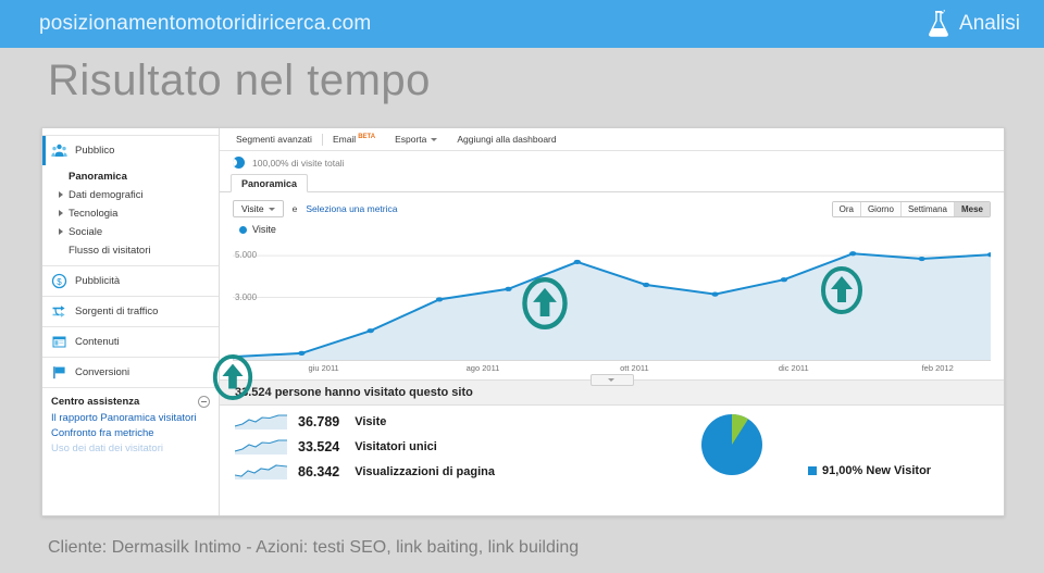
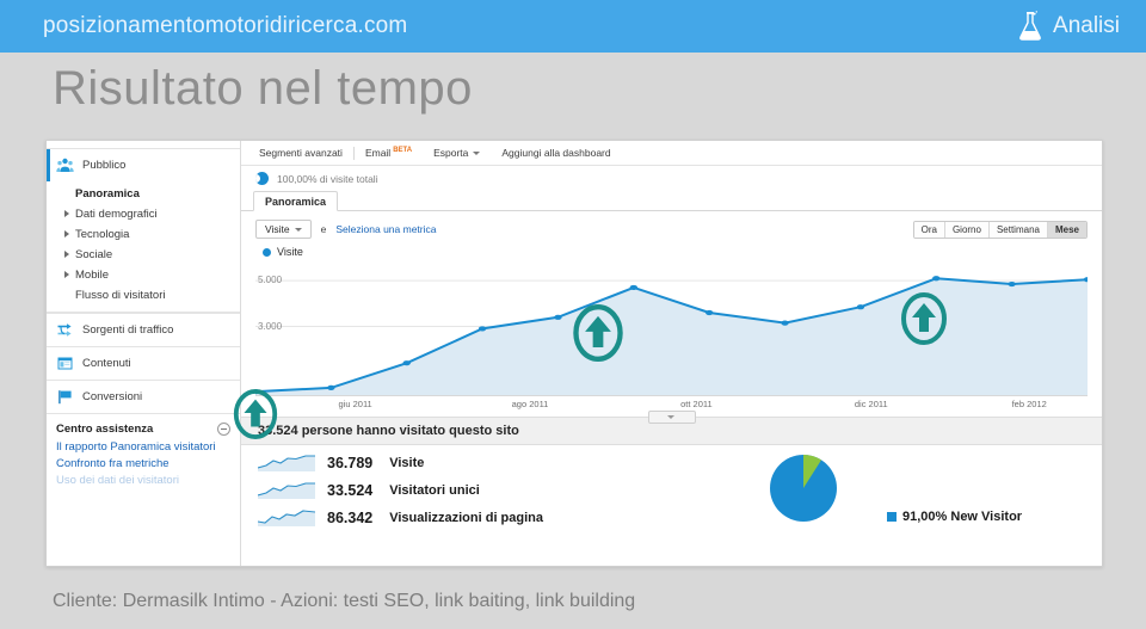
  posizionamentomotoridiricerca.com
  Analisi
  Risultato nel tempo
  Pubblico
  Panoramica
  Dati demografici
  Tecnologia
  Sociale
+ Mobile
  Flusso di visitatori
- $
- Pubblicità
  Sorgenti di traffico
  Contenuti
  Conversioni
  Centro assistenza
  Il rapporto Panoramica visitatori
  Confronto fra metriche
  Uso dei dati dei visitatori
  Segmenti avanzati
  Esporta
  Aggiungi alla dashboard
  100,00% di visite totali
  Panoramica
  Visite
  e
  Seleziona una metrica
  Ora
  Giorno
  Settimana
  Mese
  Visite
  5.000
  3.000
  giu 2011
  ago 2011
  ott 2011
  dic 2011
  feb 2012
  3.524 persone hanno visitato questo sito
  36.789
  Visite
  33.524
  Visitatori unici
  86.342
  Visualizzazioni di pagina
  91,00% New Visitor
  Cliente: Dermasilk Intimo - Azioni: testi SEO, link baiting, link building
